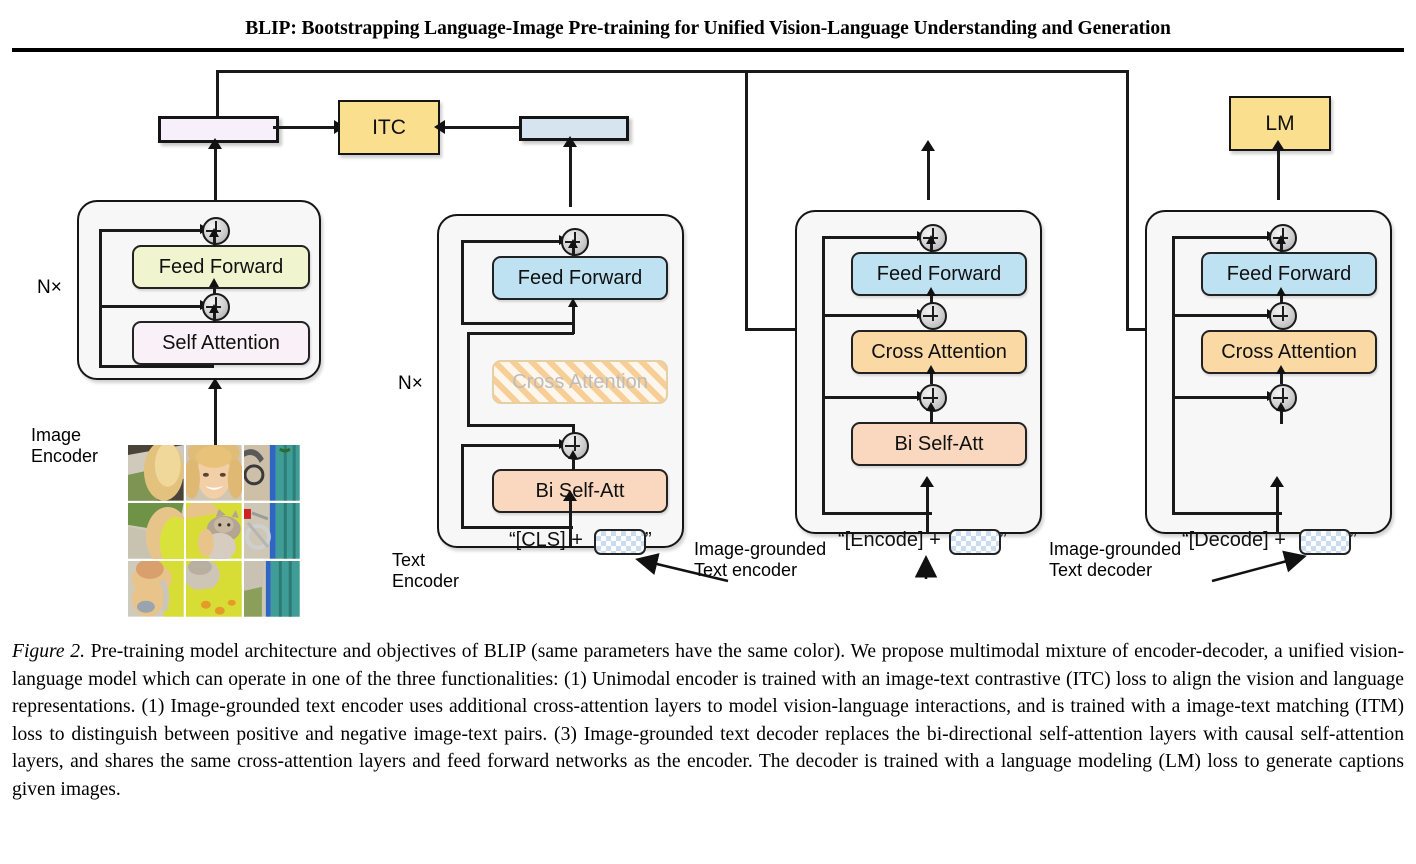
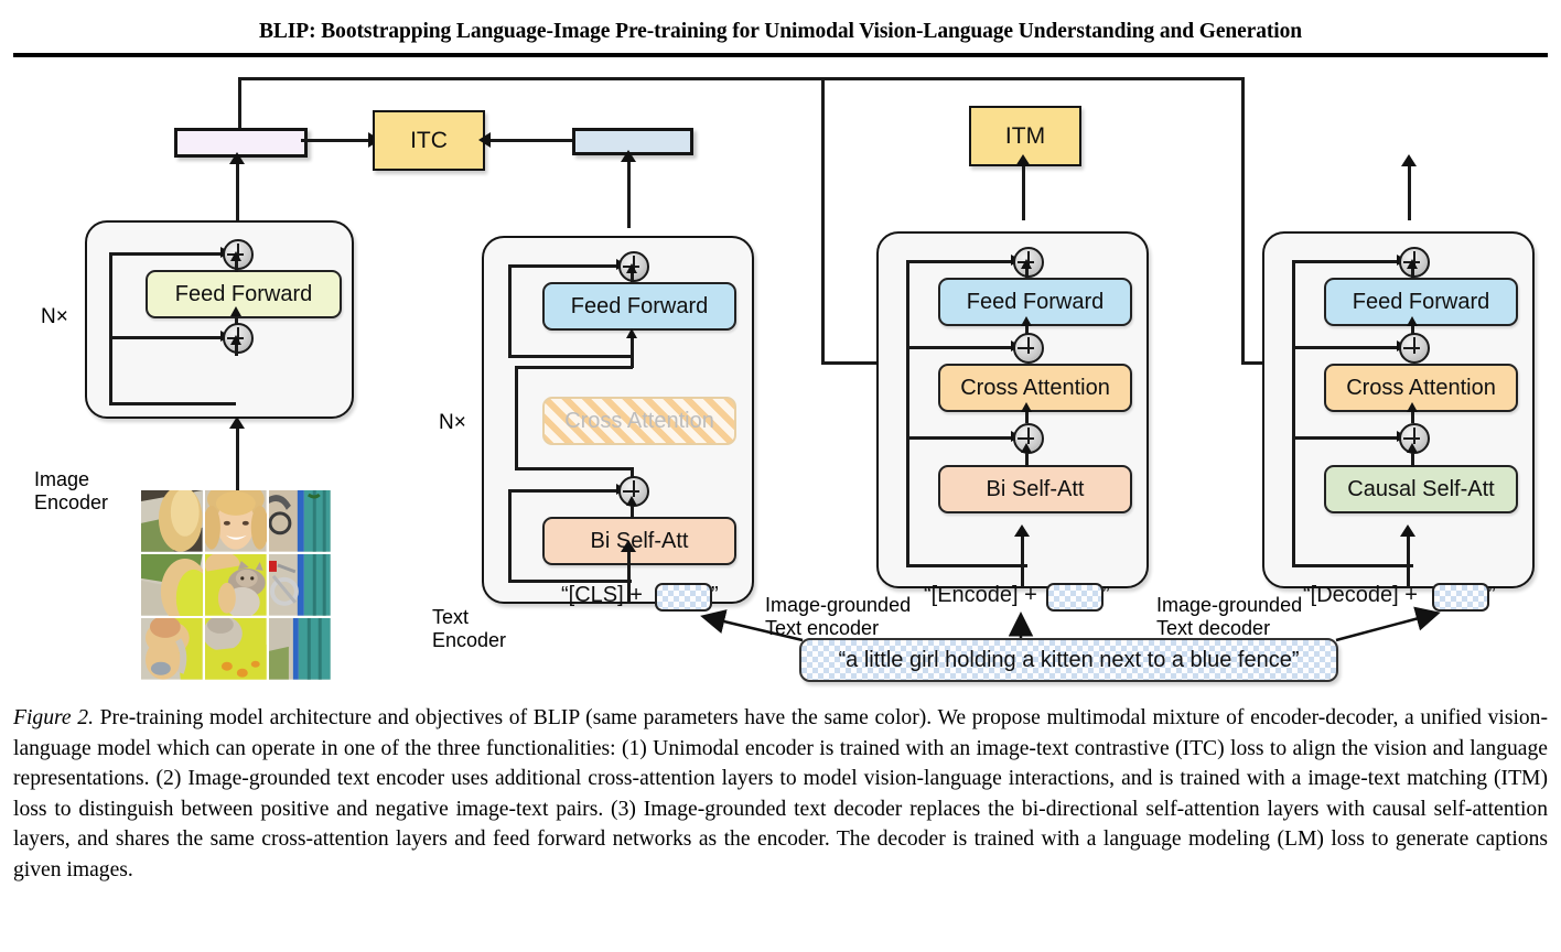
- BLIP: Bootstrapping Language-Image Pre-training for Unified Vision-Language Understanding and Generation
+ BLIP: Bootstrapping Language-Image Pre-training for Unimodal Vision-Language Understanding and Generation
  ITC
  Feed Forward
- Self Attention
  N×
  Image
  Encoder
  Feed Forward
  Cross Attention
  Bi Self-Att
  N×
  Text
  Encoder
  “[CLS] +
  ”
+ ITM
  Feed Forward
  Cross Attention
  Bi Self-Att
  Image-grounded
  Text encoder
  “[Encode] +
  ”
- LM
  Feed Forward
  Cross Attention
+ Causal Self-Att
  Image-grounded
  Text decoder
  “[Decode] +
  ”
+ “a little girl holding a kitten next to a blue fence”
- Figure 2. Pre-training model architecture and objectives of BLIP (same parameters have the same color). We propose multimodal mixture of encoder-decoder, a unified vision-language model which can operate in one of the three functionalities: (1) Unimodal encoder is trained with an image-text contrastive (ITC) loss to align the vision and language representations. (1) Image-grounded text encoder uses additional cross-attention layers to model vision-language interactions, and is trained with a image-text matching (ITM) loss to distinguish between positive and negative image-text pairs. (3) Image-grounded text decoder replaces the bi-directional self-attention layers with causal self-attention layers, and shares the same cross-attention layers and feed forward networks as the encoder. The decoder is trained with a language modeling (LM) loss to generate captions given images.
+ Figure 2. Pre-training model architecture and objectives of BLIP (same parameters have the same color). We propose multimodal mixture of encoder-decoder, a unified vision-language model which can operate in one of the three functionalities: (1) Unimodal encoder is trained with an image-text contrastive (ITC) loss to align the vision and language representations. (2) Image-grounded text encoder uses additional cross-attention layers to model vision-language interactions, and is trained with a image-text matching (ITM) loss to distinguish between positive and negative image-text pairs. (3) Image-grounded text decoder replaces the bi-directional self-attention layers with causal self-attention layers, and shares the same cross-attention layers and feed forward networks as the encoder. The decoder is trained with a language modeling (LM) loss to generate captions given images.
